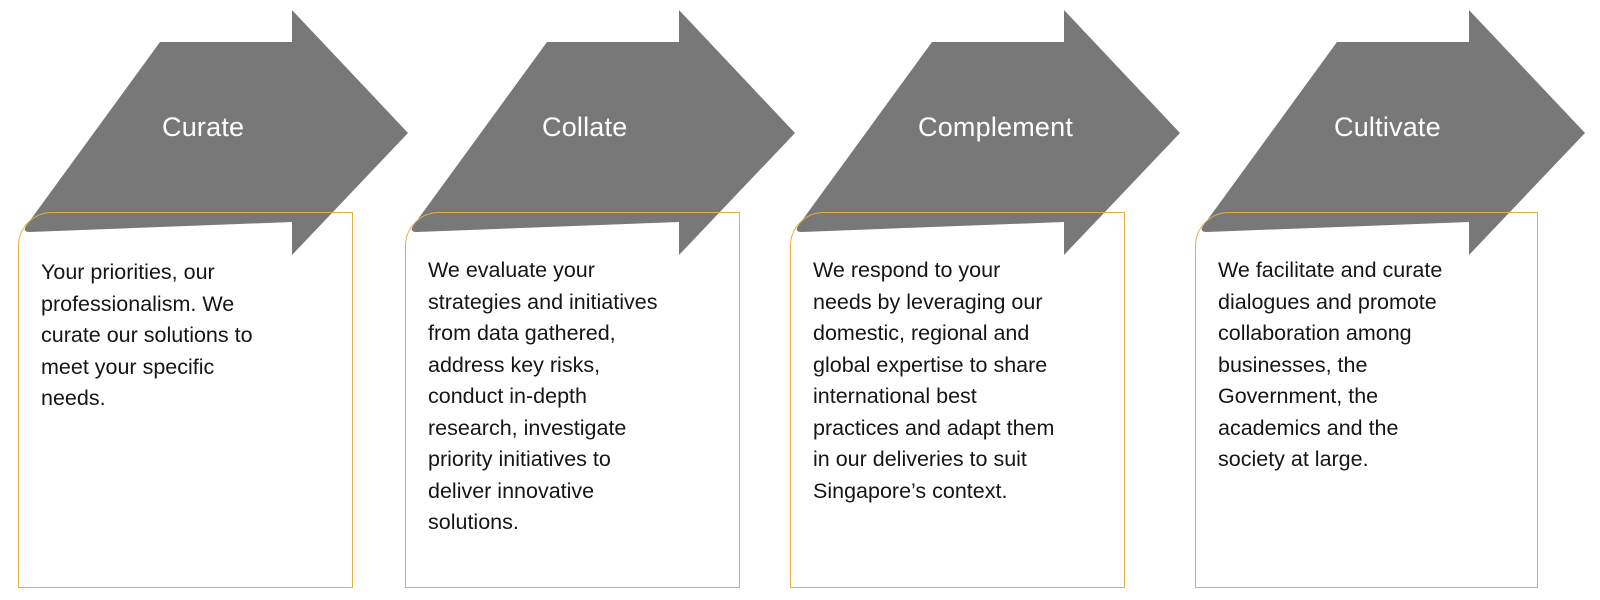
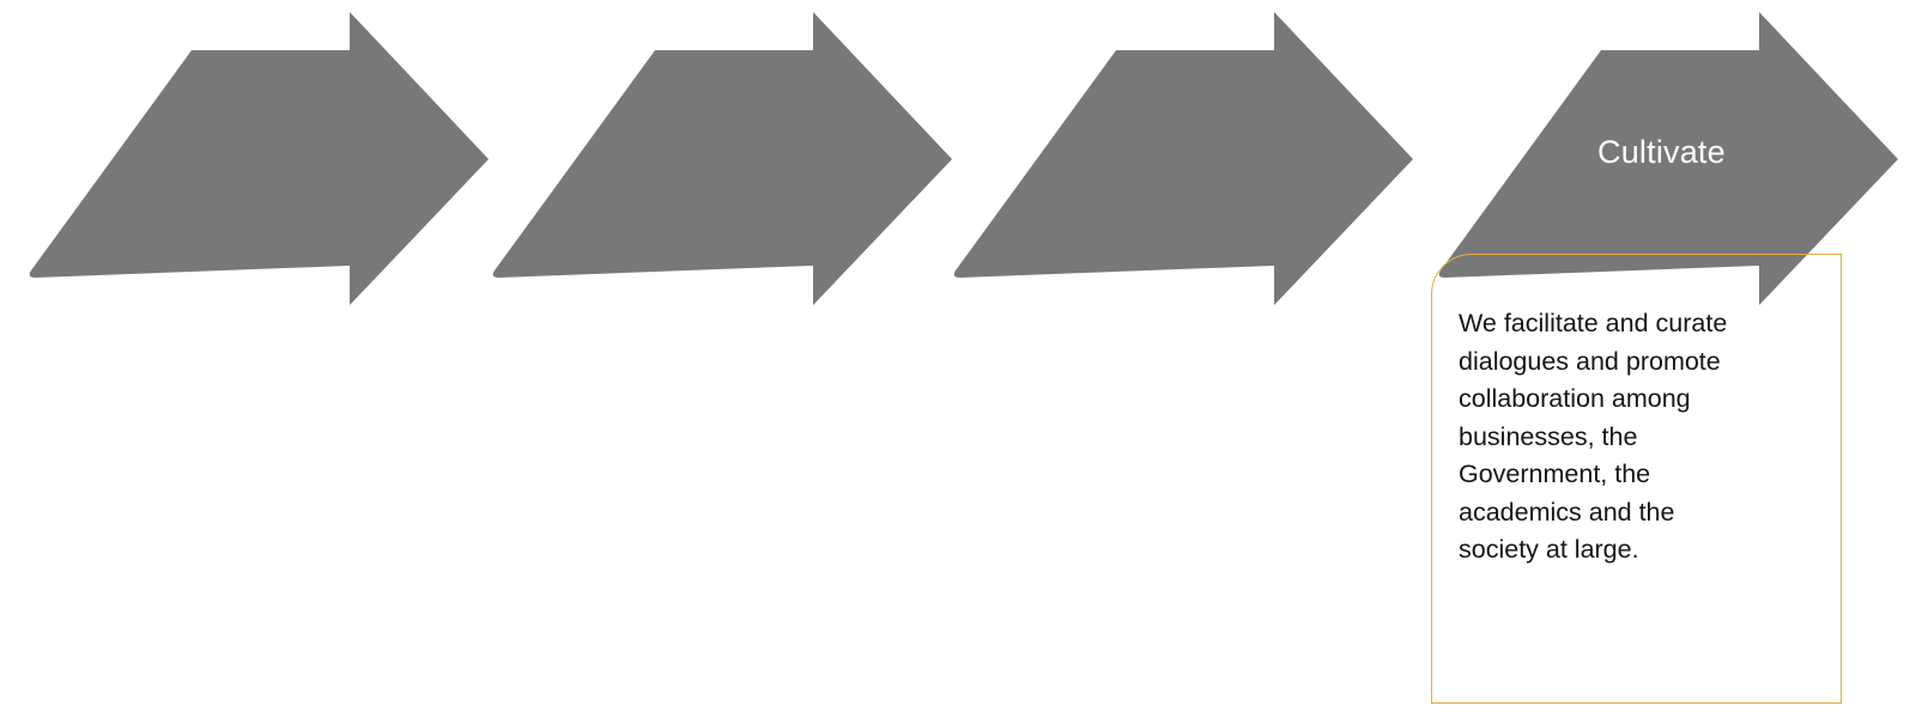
- Curate
- Your priorities, our
- professionalism. We
- curate our solutions to
- meet your specific
- needs.
- Collate
- We evaluate your
- strategies and initiatives
- from data gathered,
- address key risks,
- conduct in-depth
- research, investigate
- priority initiatives to
- deliver innovative
- solutions.
- Complement
- We respond to your
- needs by leveraging our
- domestic, regional and
- global expertise to share
- international best
- practices and adapt them
- in our deliveries to suit
- Singapore’s context.
  Cultivate
  We facilitate and curate
  dialogues and promote
  collaboration among
  businesses, the
  Government, the
  academics and the
  society at large.
